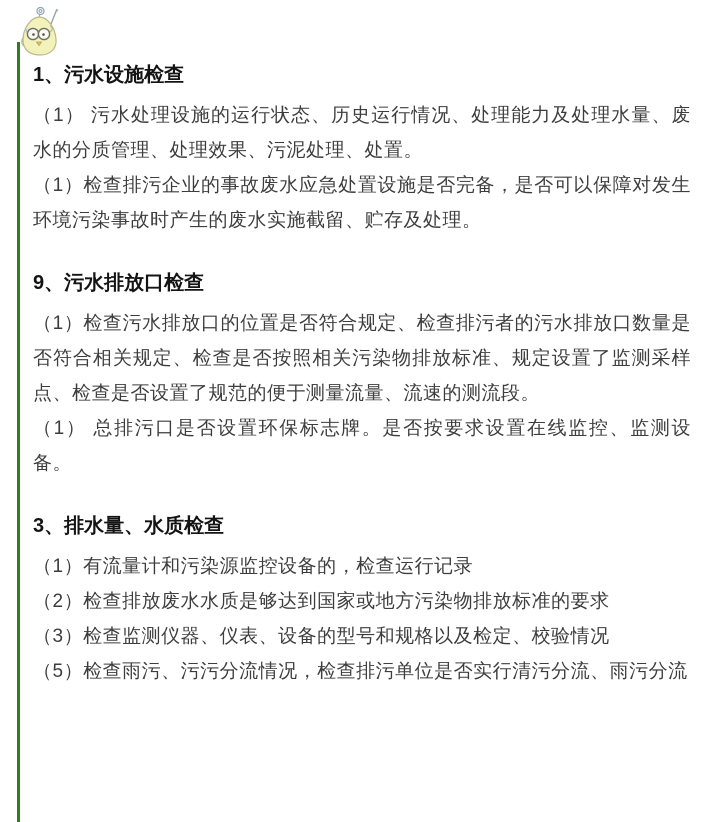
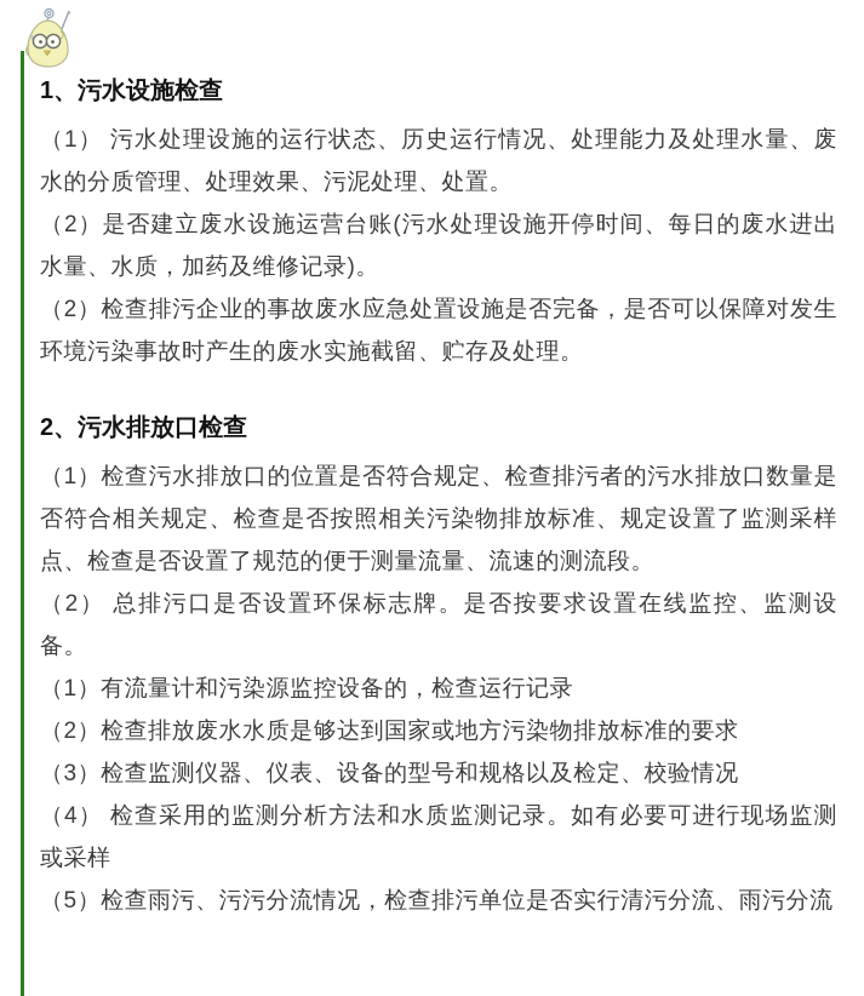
  1、污水设施检查
  （1） 污水处理设施的运行状态、历史运行情况、处理能力及处理水量、废水的分质管理、处理效果、污泥处理、处置。
+ （2）是否建立废水设施运营台账(污水处理设施开停时间、每日的废水进出水量、水质，加药及维修记录)。
- （1）检查排污企业的事故废水应急处置设施是否完备，是否可以保障对发生环境污染事故时产生的废水实施截留、贮存及处理。
+ （2）检查排污企业的事故废水应急处置设施是否完备，是否可以保障对发生环境污染事故时产生的废水实施截留、贮存及处理。
- 9、污水排放口检查
+ 2、污水排放口检查
  （1）检查污水排放口的位置是否符合规定、检查排污者的污水排放口数量是否符合相关规定、检查是否按照相关污染物排放标准、规定设置了监测采样点、检查是否设置了规范的便于测量流量、流速的测流段。
- （1） 总排污口是否设置环保标志牌。是否按要求设置在线监控、监测设备。
+ （2） 总排污口是否设置环保标志牌。是否按要求设置在线监控、监测设备。
- 3、排水量、水质检查
  （1）有流量计和污染源监控设备的，检查运行记录
  （2）检查排放废水水质是够达到国家或地方污染物排放标准的要求
  （3）检查监测仪器、仪表、设备的型号和规格以及检定、校验情况
+ （4） 检查采用的监测分析方法和水质监测记录。如有必要可进行现场监测或采样
  （5）检查雨污、污污分流情况，检查排污单位是否实行清污分流、雨污分流
